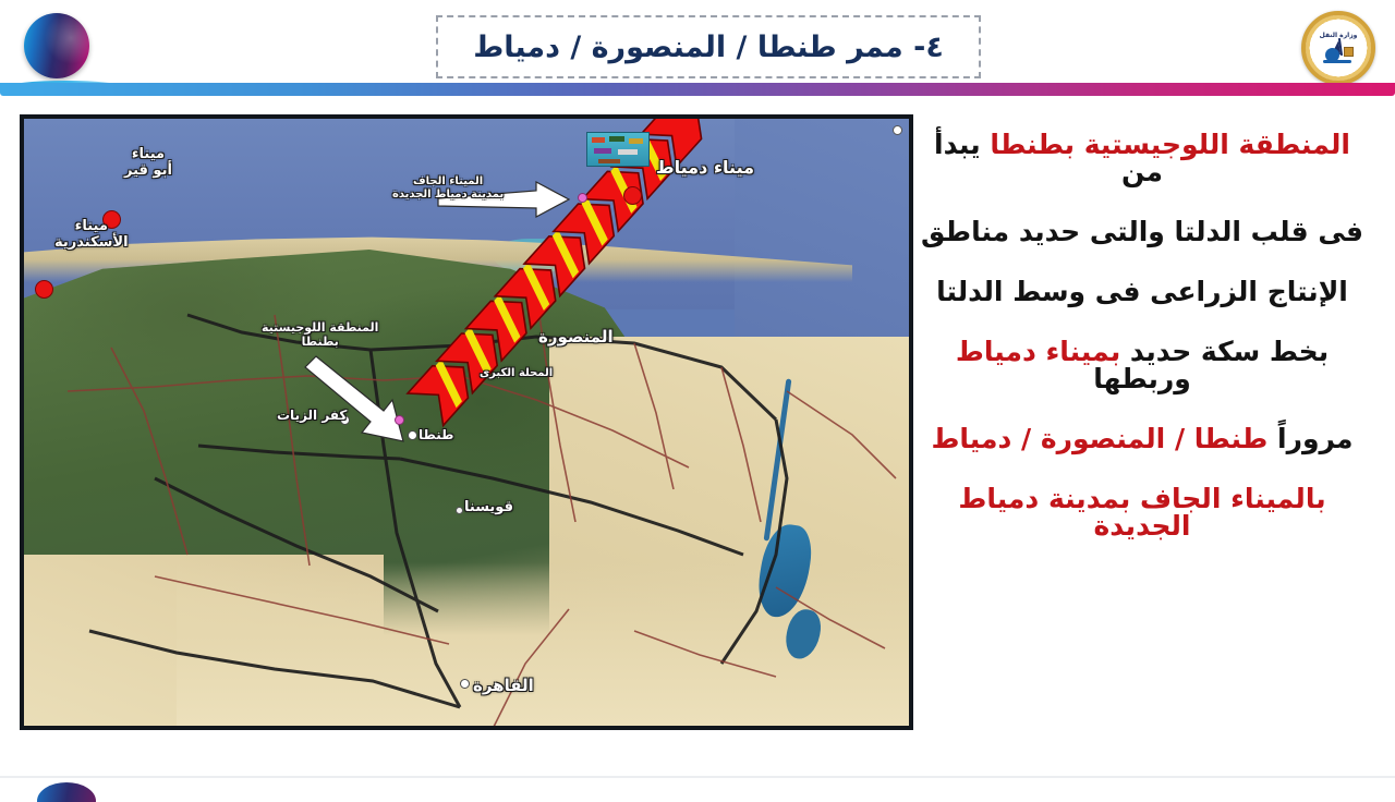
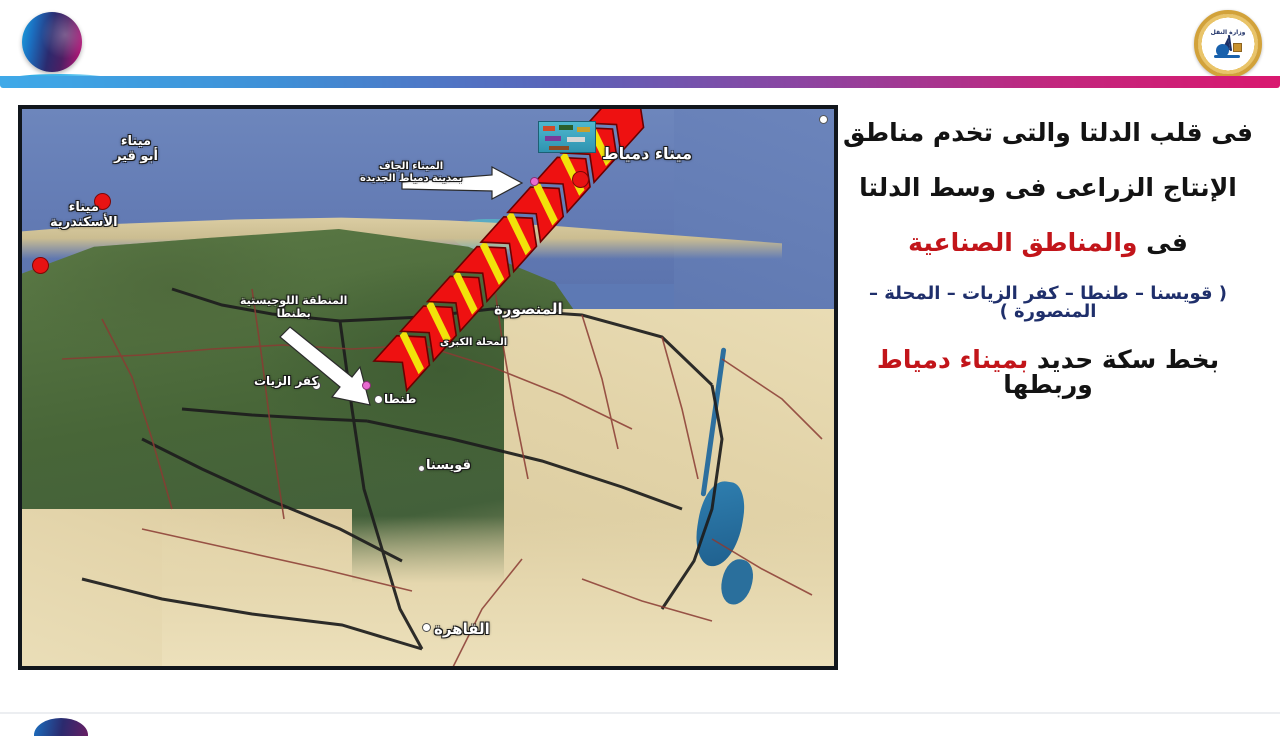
- ٤- ممر طنطا / المنصورة / دمياط
  ميناء
  أبو قير
  ميناء
  الأسكندرية
  ميناء دمياط
  الميناء الجاف
  بمدينة دمياط الجديدة
  المنطقة اللوجيستية
  بطنطا
  المنصورة
  المحلة الكبرى
  طنطا
  كفر الزيات
  قويسنا
  القاهرة
- المنطقة اللوجيستية بطنطا يبدأ من
- فى قلب الدلتا والتى حديد مناطق
+ فى قلب الدلتا والتى تخدم مناطق
  الإنتاج الزراعى فى وسط الدلتا
+ فى والمناطق الصناعية
+ ( قويسنا – طنطا – كفر الزيات – المحلة – المنصورة )
  بخط سكة حديد بميناء دمياط وربطها
- مروراً طنطا / المنصورة / دمياط
- بالميناء الجاف بمدينة دمياط الجديدة
